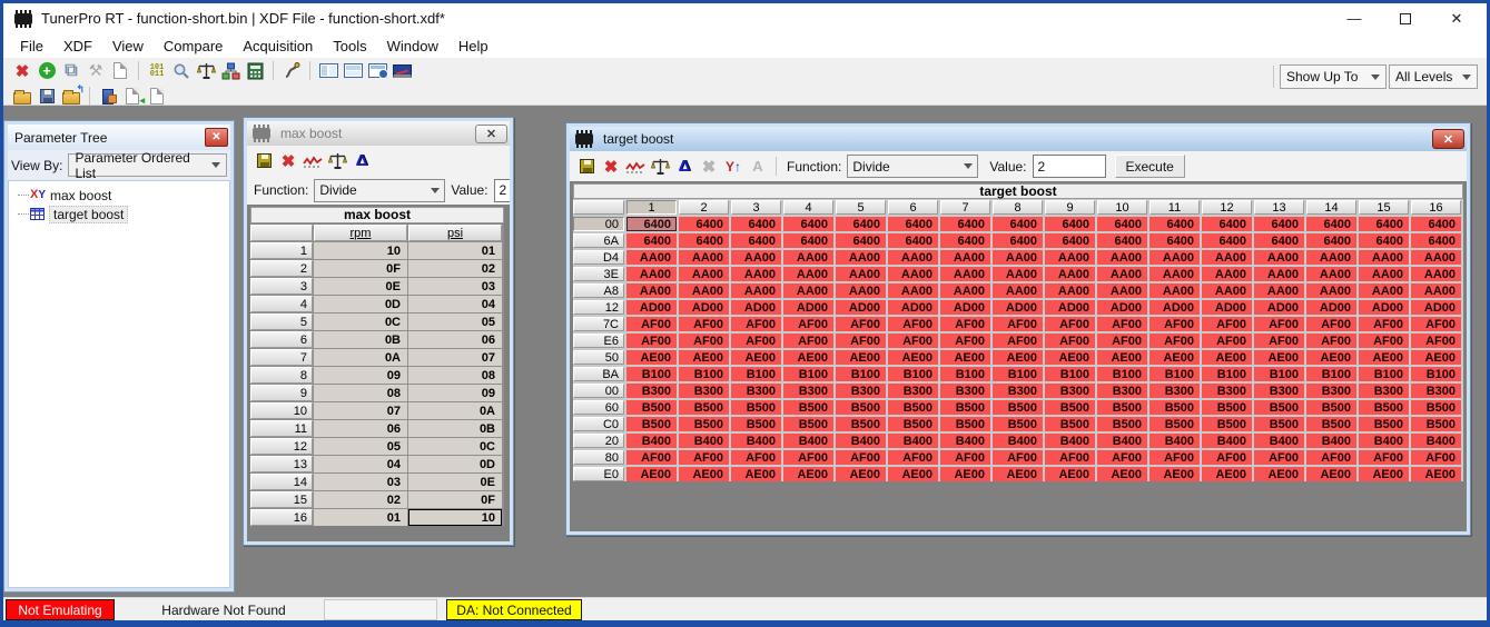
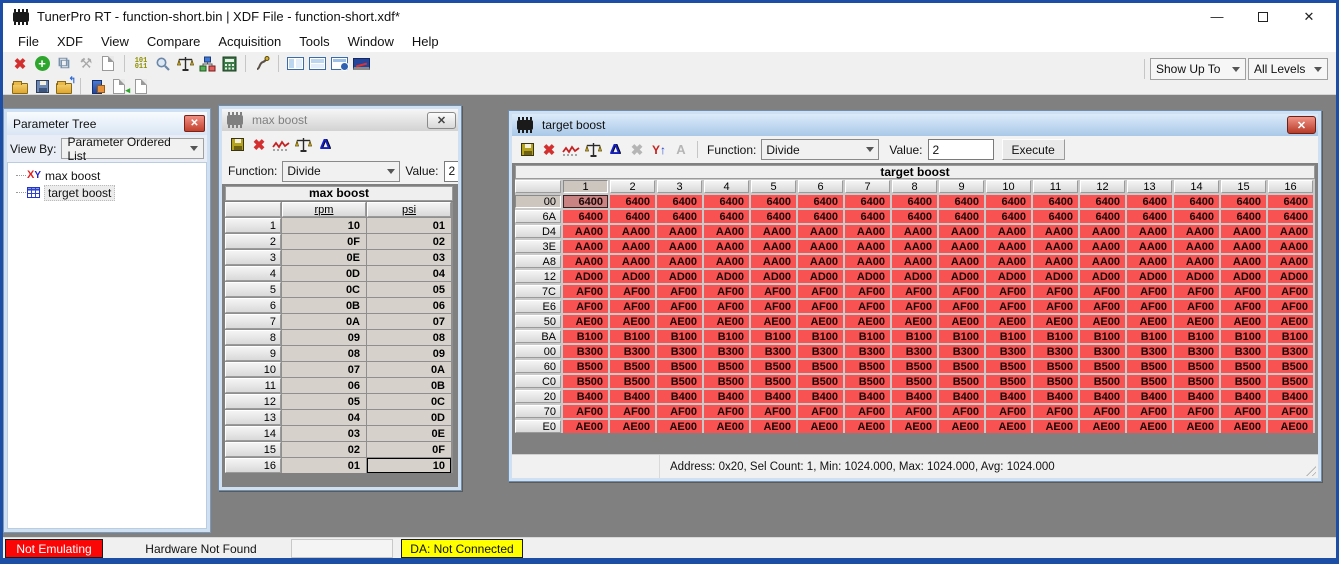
  TunerPro RT - function-short.bin | XDF File - function-short.xdf*
  —
  ✕
  File
  XDF
  View
  Compare
  Acquisition
  Tools
  Window
  Help
  ✖
  +
  ⧉
  ⚒
  101
  011
  ↰
  ◂
  Show Up To
  All Levels
  Parameter Tree
  ✕
  View By:
  Parameter Ordered List
  XY
  max boost
  target boost
  max boost
  ✕
  ✖
  Δ
  Function:
  Divide
  Value:
  2
  max boost
  rpm
  psi
  1
  10
  01
  2
  0F
  02
  3
  0E
  03
  4
  0D
  04
  5
  0C
  05
  6
  0B
  06
  7
  0A
  07
  8
  09
  08
  9
  08
  09
  10
  07
  0A
  11
  06
  0B
  12
  05
  0C
  13
  04
  0D
  14
  03
  0E
  15
  02
  0F
  16
  01
  10
  target boost
  ✕
  ✖
  Δ
  ✖
  Y
  ↑
  A
  Function:
  Divide
  Value:
  2
  Execute
  target boost
  1
  2
  3
  4
  5
  6
  7
  8
  9
  10
  11
  12
  13
  14
  15
  16
  00
  6400
  6400
  6400
  6400
  6400
  6400
  6400
  6400
  6400
  6400
  6400
  6400
  6400
  6400
  6400
  6400
  6A
  6400
  6400
  6400
  6400
  6400
  6400
  6400
  6400
  6400
  6400
  6400
  6400
  6400
  6400
  6400
  6400
  D4
  AA00
  AA00
  AA00
  AA00
  AA00
  AA00
  AA00
  AA00
  AA00
  AA00
  AA00
  AA00
  AA00
  AA00
  AA00
  AA00
  3E
  AA00
  AA00
  AA00
  AA00
  AA00
  AA00
  AA00
  AA00
  AA00
  AA00
  AA00
  AA00
  AA00
  AA00
  AA00
  AA00
  A8
  AA00
  AA00
  AA00
  AA00
  AA00
  AA00
  AA00
  AA00
  AA00
  AA00
  AA00
  AA00
  AA00
  AA00
  AA00
  AA00
  12
  AD00
  AD00
  AD00
  AD00
  AD00
  AD00
  AD00
  AD00
  AD00
  AD00
  AD00
  AD00
  AD00
  AD00
  AD00
  AD00
  7C
  AF00
  AF00
  AF00
  AF00
  AF00
  AF00
  AF00
  AF00
  AF00
  AF00
  AF00
  AF00
  AF00
  AF00
  AF00
  AF00
  E6
  AF00
  AF00
  AF00
  AF00
  AF00
  AF00
  AF00
  AF00
  AF00
  AF00
  AF00
  AF00
  AF00
  AF00
  AF00
  AF00
  50
  AE00
  AE00
  AE00
  AE00
  AE00
  AE00
  AE00
  AE00
  AE00
  AE00
  AE00
  AE00
  AE00
  AE00
  AE00
  AE00
  BA
  B100
  B100
  B100
  B100
  B100
  B100
  B100
  B100
  B100
  B100
  B100
  B100
  B100
  B100
  B100
  B100
  00
  B300
  B300
  B300
  B300
  B300
  B300
  B300
  B300
  B300
  B300
  B300
  B300
  B300
  B300
  B300
  B300
  60
  B500
  B500
  B500
  B500
  B500
  B500
  B500
  B500
  B500
  B500
  B500
  B500
  B500
  B500
  B500
  B500
  C0
  B500
  B500
  B500
  B500
  B500
  B500
  B500
  B500
  B500
  B500
  B500
  B500
  B500
  B500
  B500
  B500
  20
  B400
  B400
  B400
  B400
  B400
  B400
  B400
  B400
  B400
  B400
  B400
  B400
  B400
  B400
  B400
  B400
- 80
+ 70
  AF00
  AF00
  AF00
  AF00
  AF00
  AF00
  AF00
  AF00
  AF00
  AF00
  AF00
  AF00
  AF00
  AF00
  AF00
  AF00
  E0
  AE00
  AE00
  AE00
  AE00
  AE00
  AE00
  AE00
  AE00
  AE00
  AE00
  AE00
  AE00
  AE00
  AE00
  AE00
  AE00
+ Address: 0x20, Sel Count: 1, Min: 1024.000, Max: 1024.000, Avg: 1024.000
  Not Emulating
  Hardware Not Found
  DA: Not Connected
